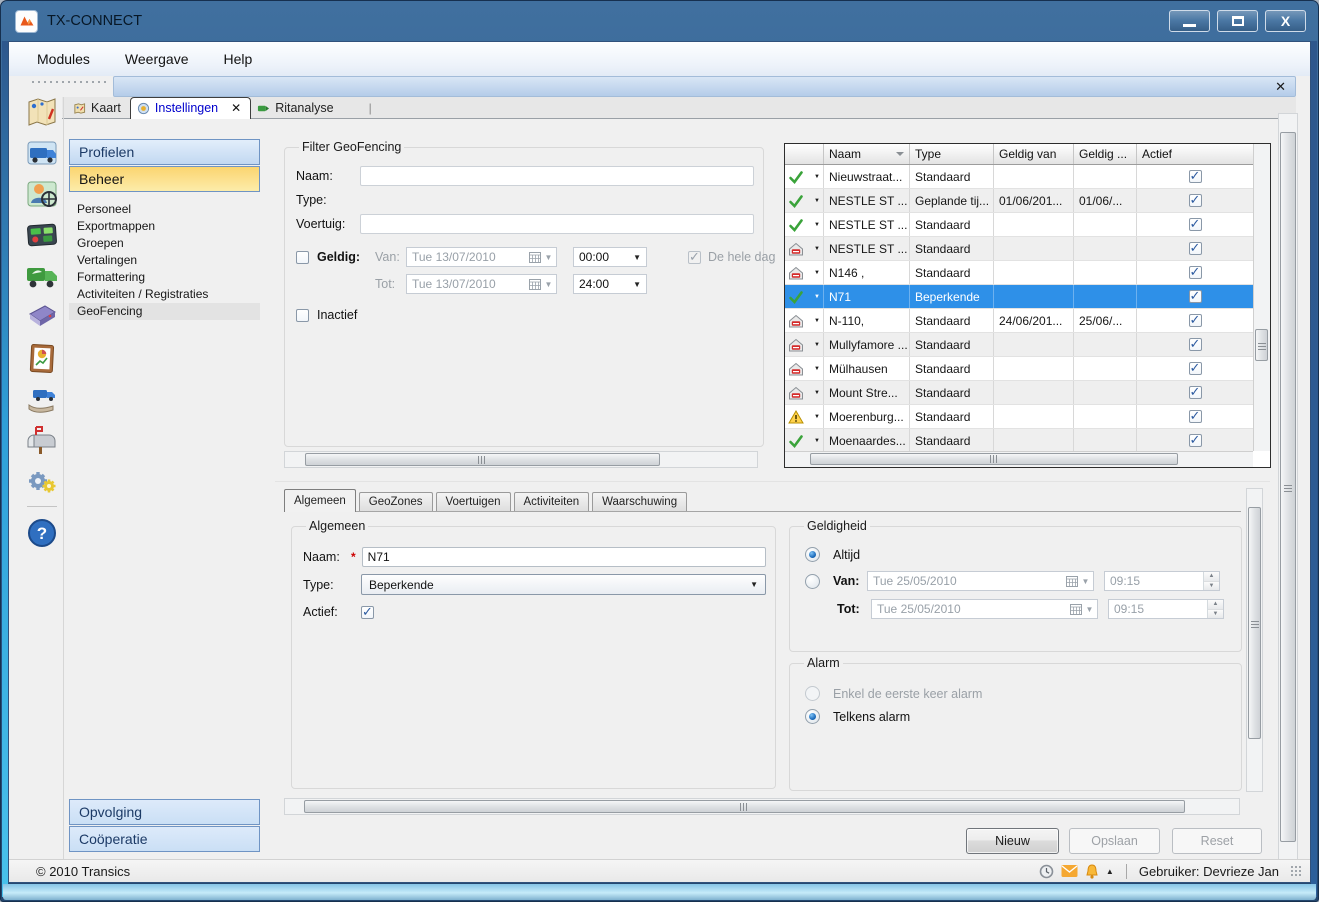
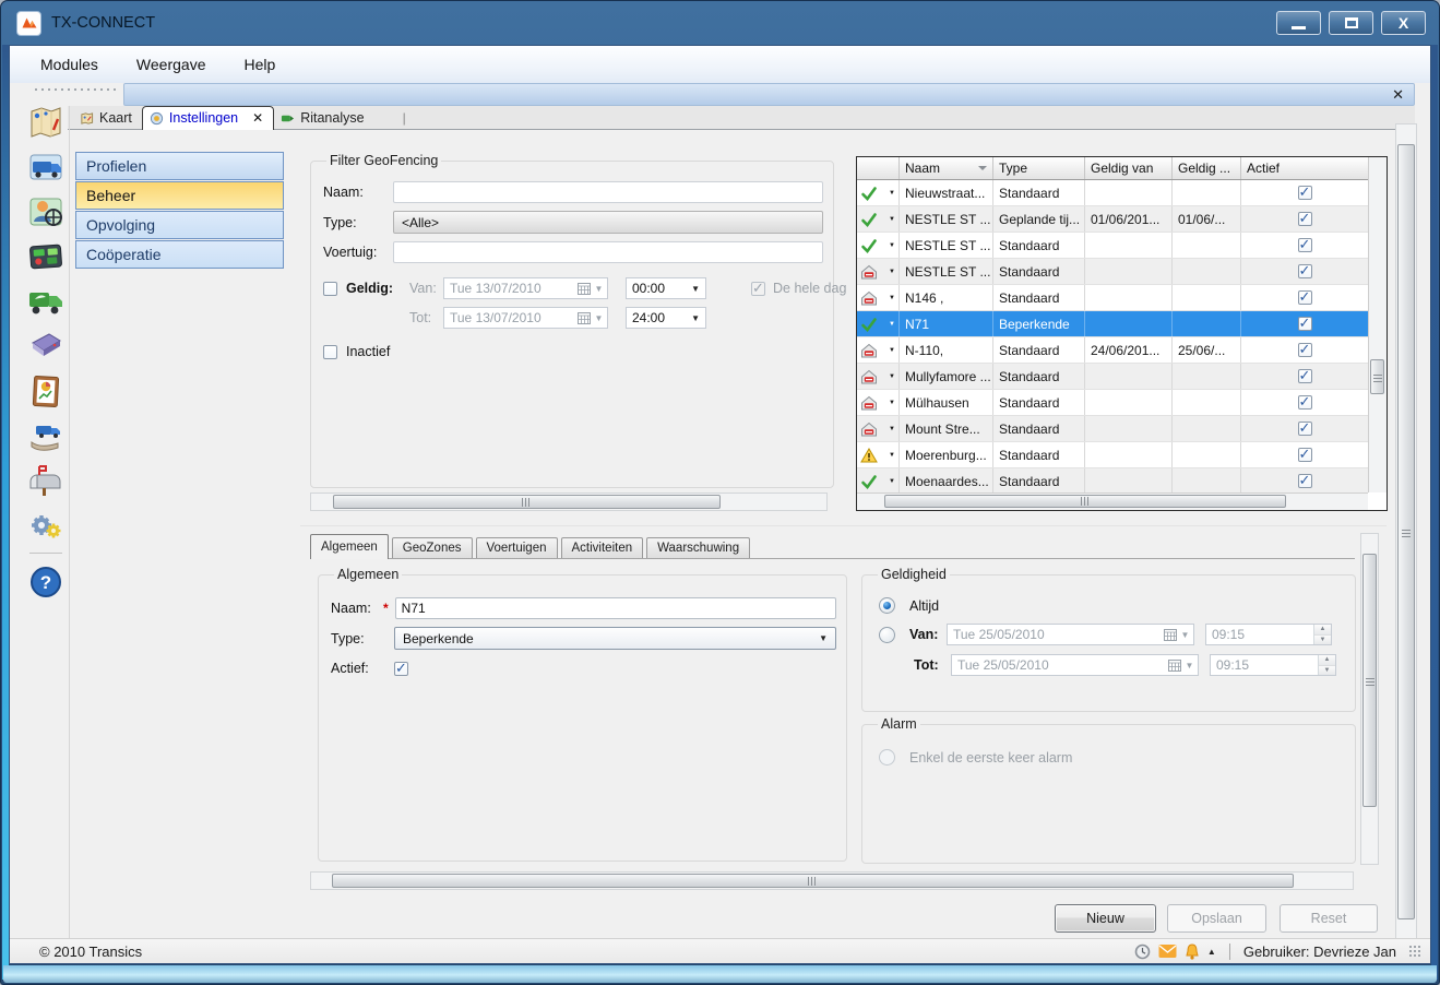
  TX-CONNECT
  X
  Modules
  Weergave
  Help
  ✕
  Kaart
  Instellingen
  ✕
  Ritanalyse
  |
  ?
  Profielen
  Beheer
- Personeel
- Exportmappen
- Groepen
- Vertalingen
- Formattering
- Activiteiten / Registraties
- GeoFencing
  Opvolging
  Coöperatie
  Filter GeoFencing
  Naam:
  Type:
+ <Alle>
  Voertuig:
  Geldig:
  Van:
  Tue 13/07/2010
  ▼
  00:00
  ▼
  De hele dag
  Tot:
  Tue 13/07/2010
  ▼
  24:00
  ▼
  Inactief
  Naam
  Type
  Geldig van
  Geldig ...
  Actief
  Nieuwstraat...
  Standaard
  NESTLE ST ...
  Geplande tij...
  01/06/201...
  01/06/...
  NESTLE ST ...
  Standaard
  NESTLE ST ...
  Standaard
  N146 ,
  Standaard
  N71
  Beperkende
  N-110,
  Standaard
  24/06/201...
  25/06/...
  Mullyfamore ...
  Standaard
  Mülhausen
  Standaard
  Mount Stre...
  Standaard
  Moerenburg...
  Standaard
  Moenaardes...
  Standaard
  Algemeen
  GeoZones
  Voertuigen
  Activiteiten
  Waarschuwing
  Algemeen
  Naam:
  *
  N71
  Type:
  Beperkende
  ▼
  Actief:
  Geldigheid
  Altijd
  Van:
  Tue 25/05/2010
  ▼
  09:15
  Tot:
  Tue 25/05/2010
  ▼
  09:15
  Alarm
  Enkel de eerste keer alarm
- Telkens alarm
  Nieuw
  Opslaan
  Reset
  © 2010 Transics
  ▲
  Gebruiker: Devrieze Jan
